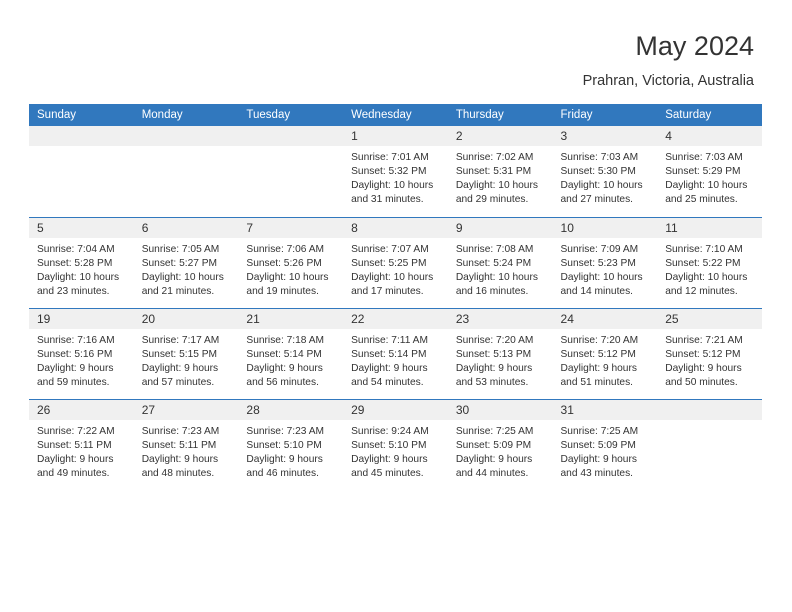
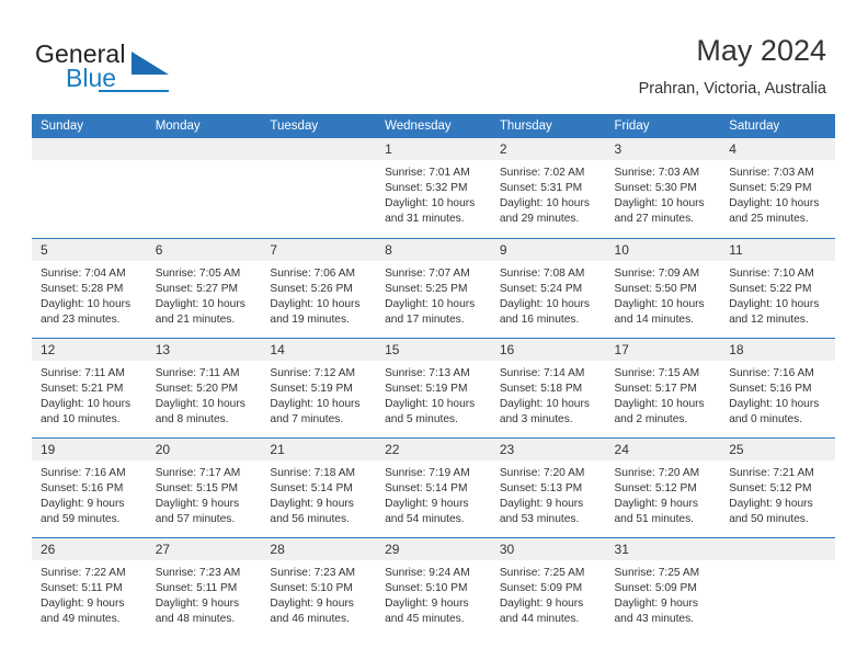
+ General
+ Blue
  May 2024
  Prahran, Victoria, Australia
  Sunday	Monday	Tuesday	Wednesday	Thursday	Friday	Saturday
  			1Sunrise: 7:01 AMSunset: 5:32 PMDaylight: 10 hoursand 31 minutes.	2Sunrise: 7:02 AMSunset: 5:31 PMDaylight: 10 hoursand 29 minutes.	3Sunrise: 7:03 AMSunset: 5:30 PMDaylight: 10 hoursand 27 minutes.	4Sunrise: 7:03 AMSunset: 5:29 PMDaylight: 10 hoursand 25 minutes.
- 5Sunrise: 7:04 AMSunset: 5:28 PMDaylight: 10 hoursand 23 minutes.	6Sunrise: 7:05 AMSunset: 5:27 PMDaylight: 10 hoursand 21 minutes.	7Sunrise: 7:06 AMSunset: 5:26 PMDaylight: 10 hoursand 19 minutes.	8Sunrise: 7:07 AMSunset: 5:25 PMDaylight: 10 hoursand 17 minutes.	9Sunrise: 7:08 AMSunset: 5:24 PMDaylight: 10 hoursand 16 minutes.	10Sunrise: 7:09 AMSunset: 5:23 PMDaylight: 10 hoursand 14 minutes.	11Sunrise: 7:10 AMSunset: 5:22 PMDaylight: 10 hoursand 12 minutes.
+ 5Sunrise: 7:04 AMSunset: 5:28 PMDaylight: 10 hoursand 23 minutes.	6Sunrise: 7:05 AMSunset: 5:27 PMDaylight: 10 hoursand 21 minutes.	7Sunrise: 7:06 AMSunset: 5:26 PMDaylight: 10 hoursand 19 minutes.	8Sunrise: 7:07 AMSunset: 5:25 PMDaylight: 10 hoursand 17 minutes.	9Sunrise: 7:08 AMSunset: 5:24 PMDaylight: 10 hoursand 16 minutes.	10Sunrise: 7:09 AMSunset: 5:50 PMDaylight: 10 hoursand 14 minutes.	11Sunrise: 7:10 AMSunset: 5:22 PMDaylight: 10 hoursand 12 minutes.
+ 12Sunrise: 7:11 AMSunset: 5:21 PMDaylight: 10 hoursand 10 minutes.	13Sunrise: 7:11 AMSunset: 5:20 PMDaylight: 10 hoursand 8 minutes.	14Sunrise: 7:12 AMSunset: 5:19 PMDaylight: 10 hoursand 7 minutes.	15Sunrise: 7:13 AMSunset: 5:19 PMDaylight: 10 hoursand 5 minutes.	16Sunrise: 7:14 AMSunset: 5:18 PMDaylight: 10 hoursand 3 minutes.	17Sunrise: 7:15 AMSunset: 5:17 PMDaylight: 10 hoursand 2 minutes.	18Sunrise: 7:16 AMSunset: 5:16 PMDaylight: 10 hoursand 0 minutes.
- 19Sunrise: 7:16 AMSunset: 5:16 PMDaylight: 9 hoursand 59 minutes.	20Sunrise: 7:17 AMSunset: 5:15 PMDaylight: 9 hoursand 57 minutes.	21Sunrise: 7:18 AMSunset: 5:14 PMDaylight: 9 hoursand 56 minutes.	22Sunrise: 7:11 AMSunset: 5:14 PMDaylight: 9 hoursand 54 minutes.	23Sunrise: 7:20 AMSunset: 5:13 PMDaylight: 9 hoursand 53 minutes.	24Sunrise: 7:20 AMSunset: 5:12 PMDaylight: 9 hoursand 51 minutes.	25Sunrise: 7:21 AMSunset: 5:12 PMDaylight: 9 hoursand 50 minutes.
+ 19Sunrise: 7:16 AMSunset: 5:16 PMDaylight: 9 hoursand 59 minutes.	20Sunrise: 7:17 AMSunset: 5:15 PMDaylight: 9 hoursand 57 minutes.	21Sunrise: 7:18 AMSunset: 5:14 PMDaylight: 9 hoursand 56 minutes.	22Sunrise: 7:19 AMSunset: 5:14 PMDaylight: 9 hoursand 54 minutes.	23Sunrise: 7:20 AMSunset: 5:13 PMDaylight: 9 hoursand 53 minutes.	24Sunrise: 7:20 AMSunset: 5:12 PMDaylight: 9 hoursand 51 minutes.	25Sunrise: 7:21 AMSunset: 5:12 PMDaylight: 9 hoursand 50 minutes.
  26Sunrise: 7:22 AMSunset: 5:11 PMDaylight: 9 hoursand 49 minutes.	27Sunrise: 7:23 AMSunset: 5:11 PMDaylight: 9 hoursand 48 minutes.	28Sunrise: 7:23 AMSunset: 5:10 PMDaylight: 9 hoursand 46 minutes.	29Sunrise: 9:24 AMSunset: 5:10 PMDaylight: 9 hoursand 45 minutes.	30Sunrise: 7:25 AMSunset: 5:09 PMDaylight: 9 hoursand 44 minutes.	31Sunrise: 7:25 AMSunset: 5:09 PMDaylight: 9 hoursand 43 minutes.
